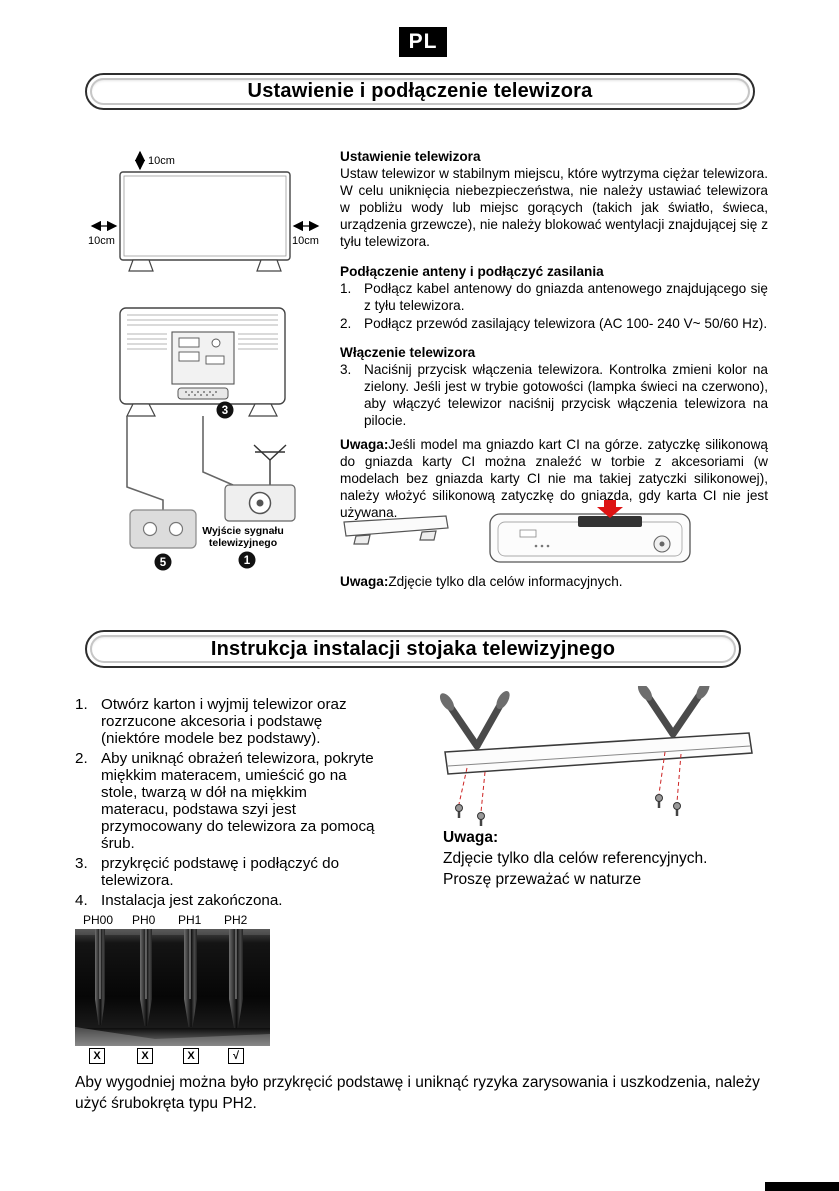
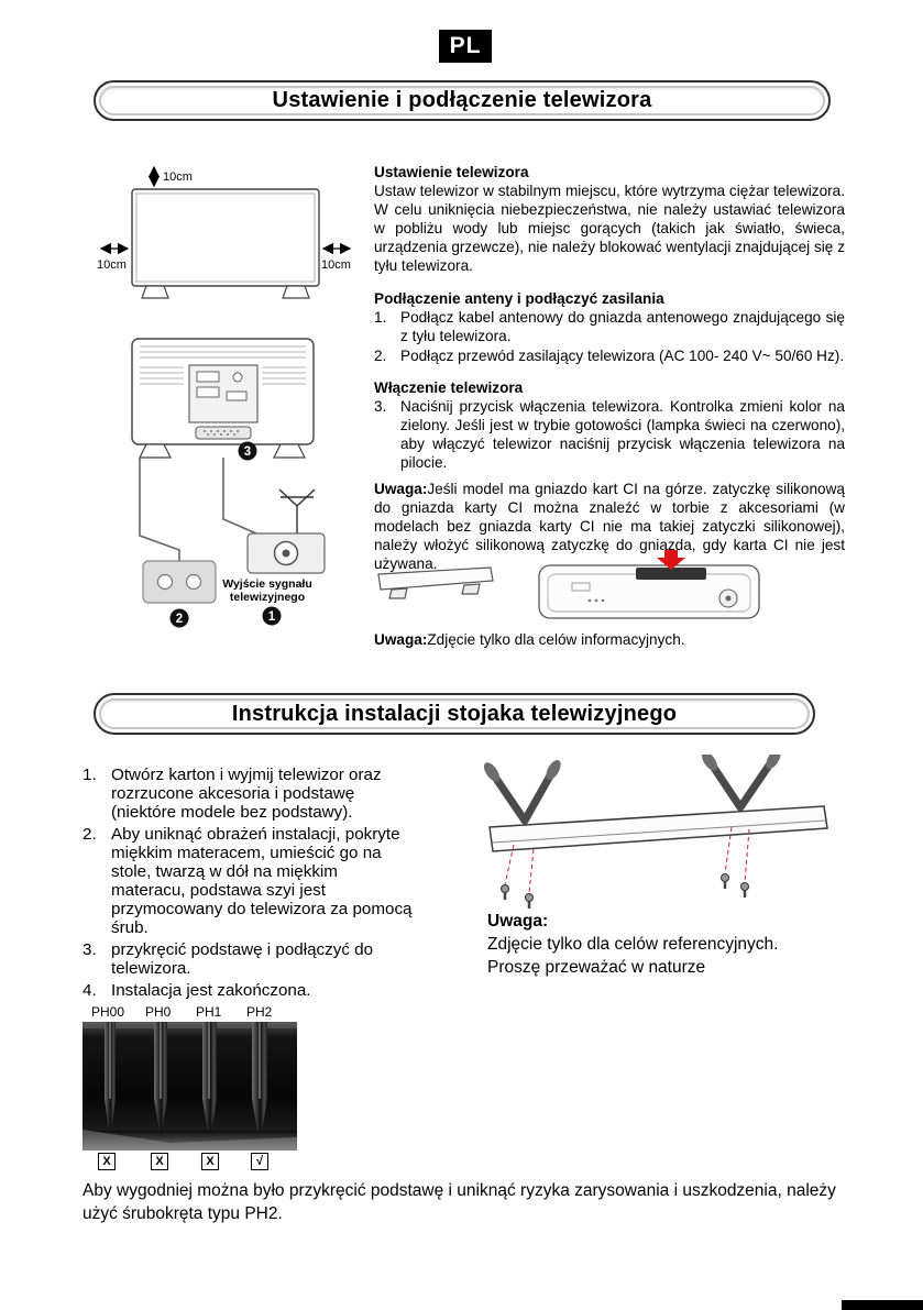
  PL
  Ustawienie i podłączenie telewizora
  10cm
  10cm
  10cm
  3
- 5
+ 2
  Wyjście sygnału
  telewizyjnego
  1
  Ustawienie telewizora
  Ustaw telewizor w stabilnym miejscu, które wytrzyma ciężar telewizora. W celu uniknięcia niebezpieczeństwa, nie należy ustawiać telewizora w pobliżu wody lub miejsc gorących (takich jak światło, świeca, urządzenia grzewcze), nie należy blokować wentylacji znajdującej się z tyłu telewizora.
  Podłączenie anteny i podłączyć zasilania
  1.
  Podłącz kabel antenowy do gniazda antenowego znajdującego się z tyłu telewizora.
  2.
  Podłącz przewód zasilający telewizora (AC 100- 240 V~ 50/60 Hz).
  Włączenie telewizora
  3.
  Naciśnij przycisk włączenia telewizora. Kontrolka zmieni kolor na zielony. Jeśli jest w trybie gotowości (lampka świeci na czerwono), aby włączyć telewizor naciśnij przycisk włączenia telewizora na pilocie.
  Uwaga:Jeśli model ma gniazdo kart CI na górze. zatyczkę silikonową do gniazda karty CI można znaleźć w torbie z akcesoriami (w modelach bez gniazda karty CI nie ma takiej zatyczki silikonowej), należy włożyć silikonową zatyczkę do gniazda, gdy karta CI nie jest używana.
  Uwaga:Zdjęcie tylko dla celów informacyjnych.
  Instrukcja instalacji stojaka telewizyjnego
  1.
  Otwórz karton i wyjmij telewizor oraz rozrzucone akcesoria i podstawę (niektóre modele bez podstawy).
  2.
- Aby uniknąć obrażeń telewizora, pokryte miękkim materacem, umieścić go na stole, twarzą w dół na miękkim materacu, podstawa szyi jest przymocowany do telewizora za pomocą śrub.
+ Aby uniknąć obrażeń instalacji, pokryte miękkim materacem, umieścić go na stole, twarzą w dół na miękkim materacu, podstawa szyi jest przymocowany do telewizora za pomocą śrub.
  3.
  przykręcić podstawę i podłączyć do telewizora.
  4.
  Instalacja jest zakończona.
  Uwaga:
  Zdjęcie tylko dla celów referencyjnych.
  Proszę przeważać w naturze
  PH00
  PH0
  PH1
  PH2
  X
  X
  X
  √
  Aby wygodniej można było przykręcić podstawę i uniknąć ryzyka zarysowania i uszkodzenia, należy użyć śrubokręta typu PH2.
